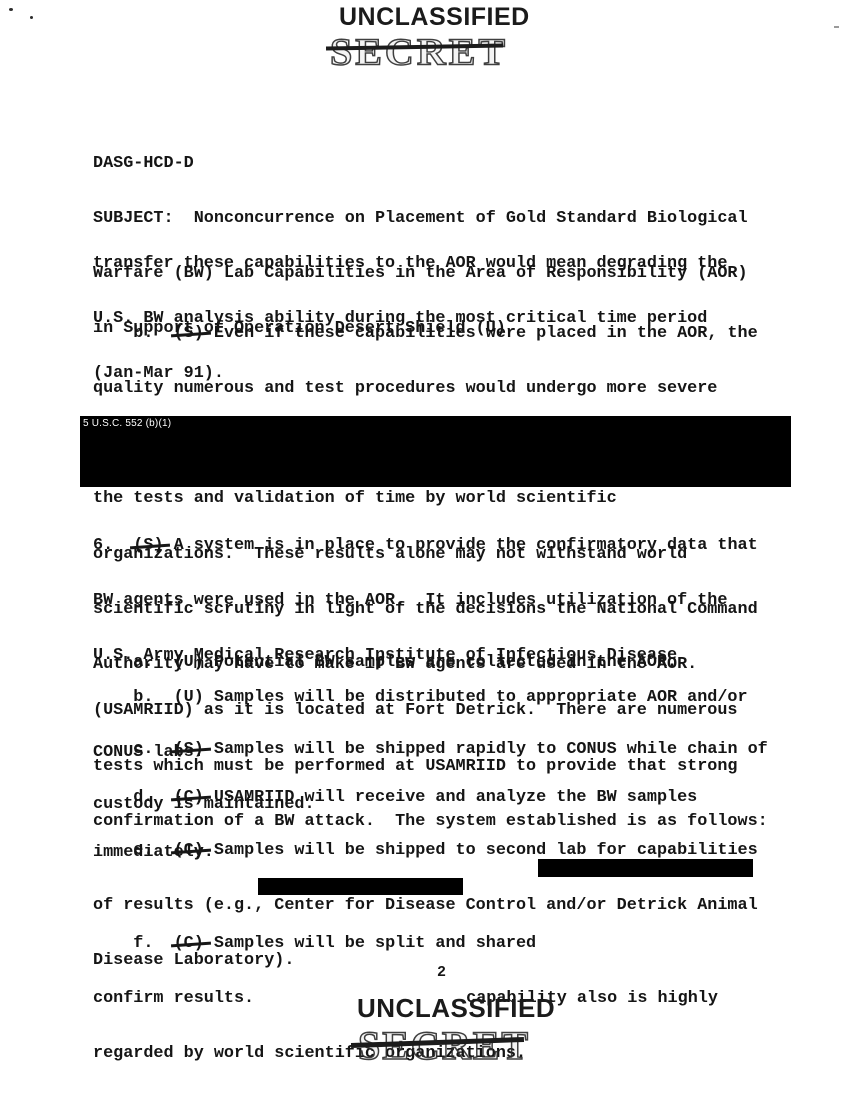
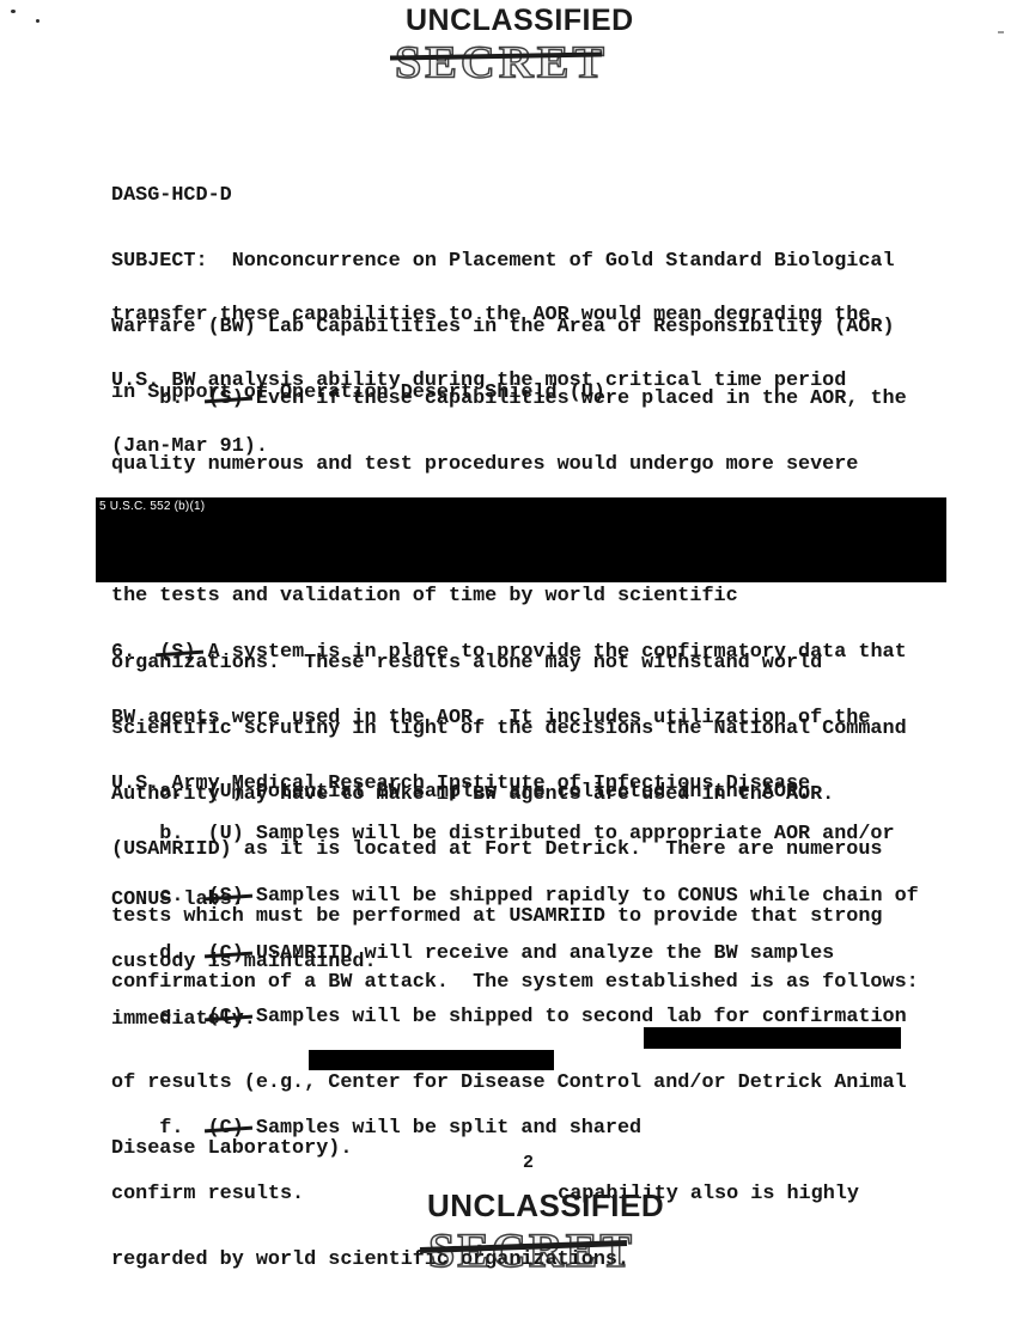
  UNCLASSIFIED
  SECRET
  DASG-HCD-D
  SUBJECT: Nonconcurrence on Placement of Gold Standard Biological
  Warfare (BW) Lab Capabilities in the Area of Responsibility (AOR)
  in Suppo of Operation Desert Shield (U)
  transfer these capabilities to the AOR would mean degrading the
  U.S. BW analysis ability during the most critical time period
  (Jan-Mar 91).
  b. (S) Even if these capabilities were placed in the AOR, the
  quality numerous and test procedures would undergo more severe
  the tests and validation of time by world scientific
  orgaations. These results alone may not withstand world
  scientific scrutiny in light of the decisions the National Command
  Authority may have to make if BW agents are used in the AOR.
  5 U.S.C. 552 (b)(1)
  6. (S) A system is in place to provide the confirmatory data that
  BW agents were used in the AOR. It includes utilization of the
  U.S. Army Medical Research Institute of Infectious Disease
  (USAMRIID) as it is located at Fort Detrick. There are numerous
  tests which must be performed at USAMRIID to provide that strong
  confirmation of a BW attack. The system established is as follows:
  a. (U) Potential BW samples are collected in the AOR.
  b. (U) Samples will be distributed to appropriate AOR and/or
  CONUS la
  c. (S) Samples will be shipped rapidly to CONUS while chain of
  custody maintained.
  d. (C) USAMRIID will receive and analyze the BW samples
  immediat.
- e. (C) Samples will be shipped to second lab for capabilities
+ e. (C) Samples will be shipped to second lab for confirmation
  of results (e.g., Center for Disease Control and/or Detrick Animal
  Disease Laboratory).
  f. (C) Samples will be split and shared
  confirm results. capability also is highly
  regarded by world scientific organizations.
  2
  UNCLASSIFIED
